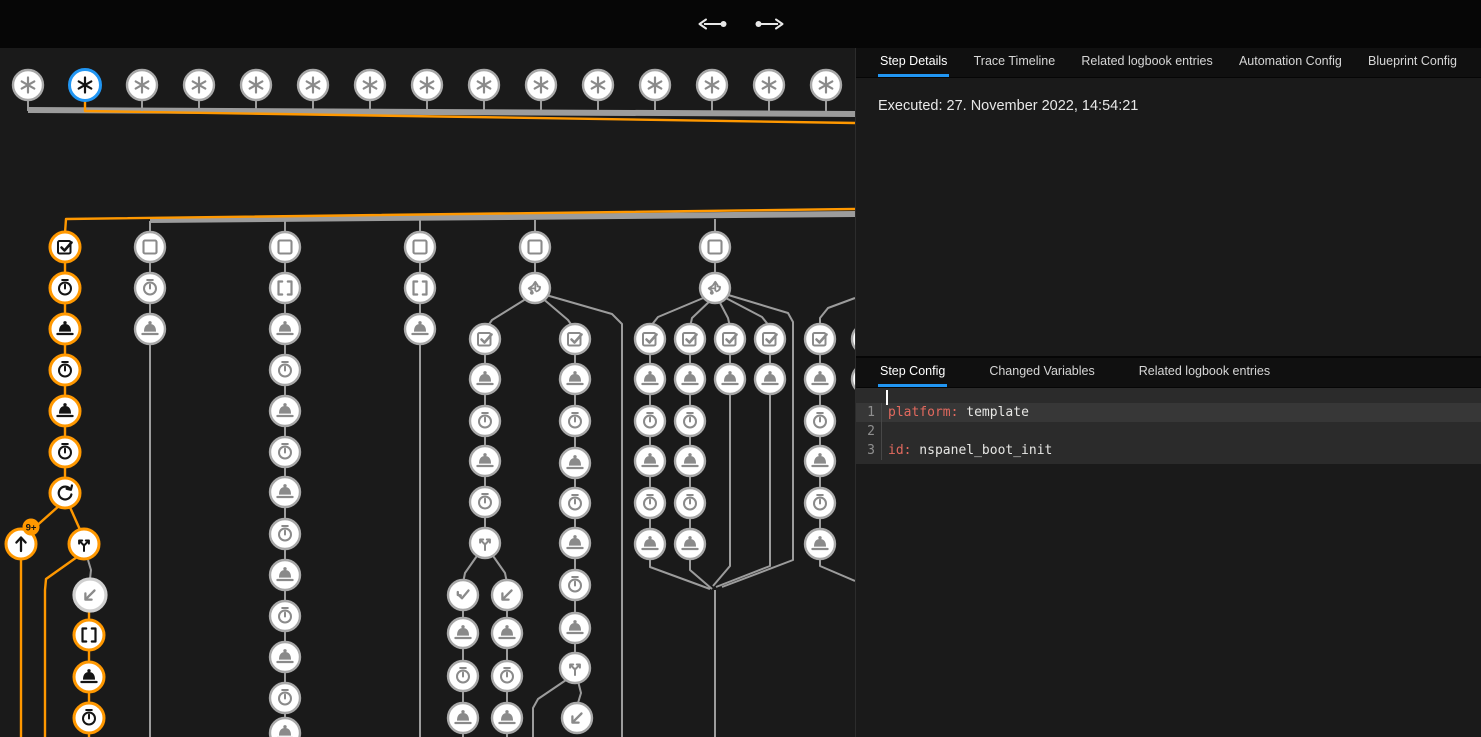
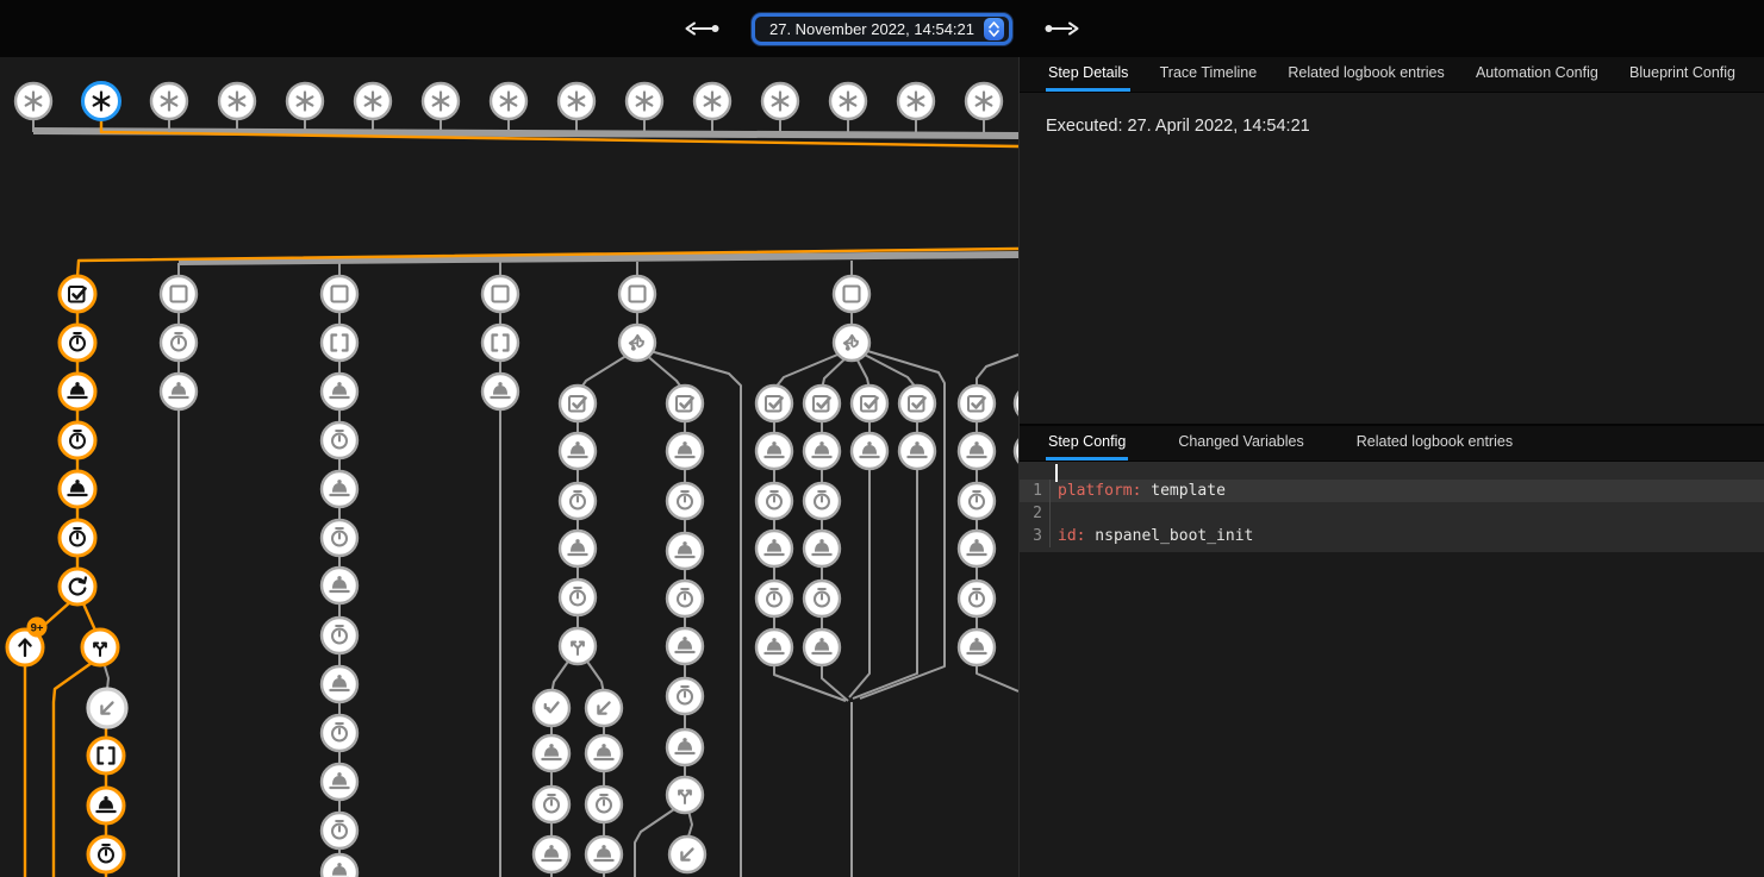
+ 27. November 2022, 14:54:21
  9+
  Step Details
  Trace Timeline
  Related logbook entries
  Automation Config
  Blueprint Config
- Executed: 27. November 2022, 14:54:21
+ Executed: 27. April 2022, 14:54:21
  Step Config
  Changed Variables
  Related logbook entries
  1
  platform: template
  2
  3
  id: nspanel_boot_init
